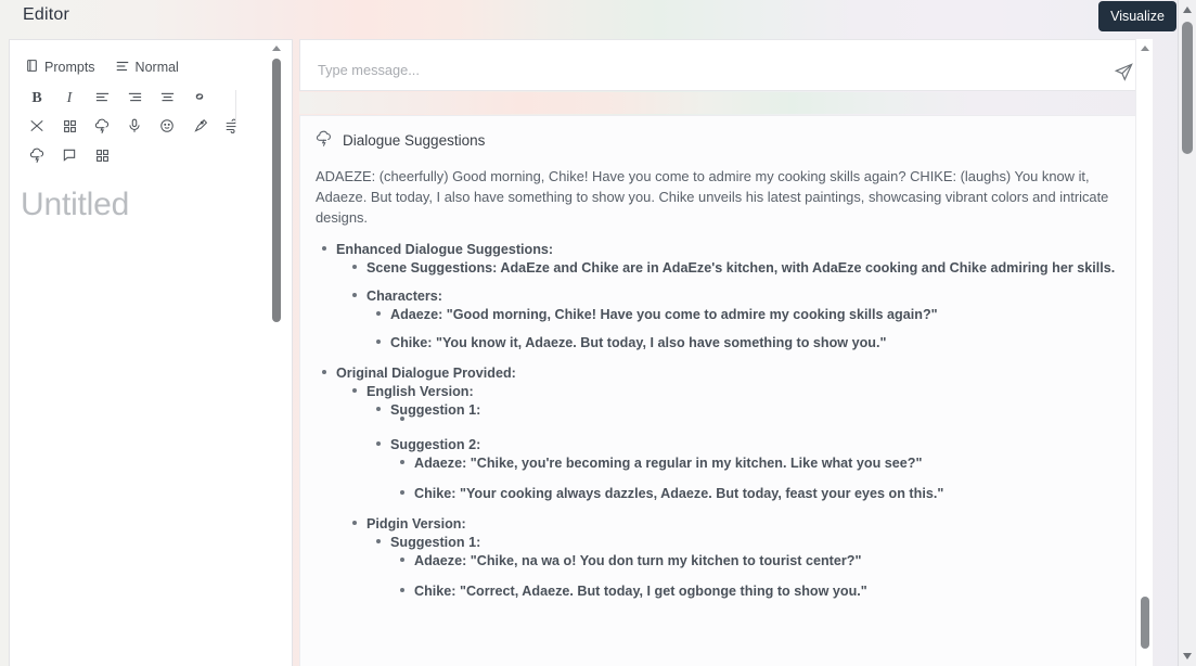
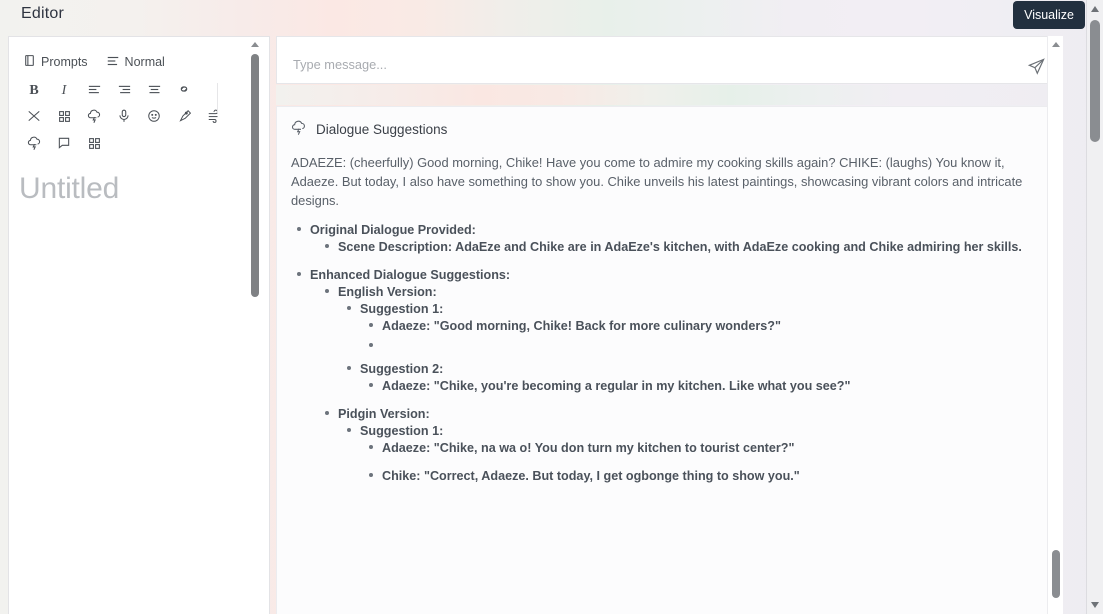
  Editor
  Visualize
  Prompts
  Normal
  B
  I
  Untitled
  Type message...
  Dialogue Suggestions
  ADAEZE: (cheerfully) Good morning, Chike! Have you come to admire my cooking skills again? CHIKE: (laughs) You know it, Adaeze. But today, I also have something to show you. Chike unveils his latest paintings, showcasing vibrant colors and intricate designs.
- Enhanced Dialogue Suggestions:
+ Original Dialogue Provided:
- Scene Suggestions: AdaEze and Chike are in AdaEze's kitchen, with AdaEze cooking and Chike admiring her skills.
+ Scene Description: AdaEze and Chike are in AdaEze's kitchen, with AdaEze cooking and Chike admiring her skills.
- Characters:
- Adaeze: "Good morning, Chike! Have you come to admire my cooking skills again?"
- Chike: "You know it, Adaeze. But today, I also have something to show you."
- Original Dialogue Provided:
+ Enhanced Dialogue Suggestions:
  English Version:
  Suggestion 1:
+ Adaeze: "Good morning, Chike! Back for more culinary wonders?"
  Suggestion 2:
  Adaeze: "Chike, you're becoming a regular in my kitchen. Like what you see?"
- Chike: "Your cooking always dazzles, Adaeze. But today, feast your eyes on this."
  Pidgin Version:
  Suggestion 1:
  Adaeze: "Chike, na wa o! You don turn my kitchen to tourist center?"
  Chike: "Correct, Adaeze. But today, I get ogbonge thing to show you."
